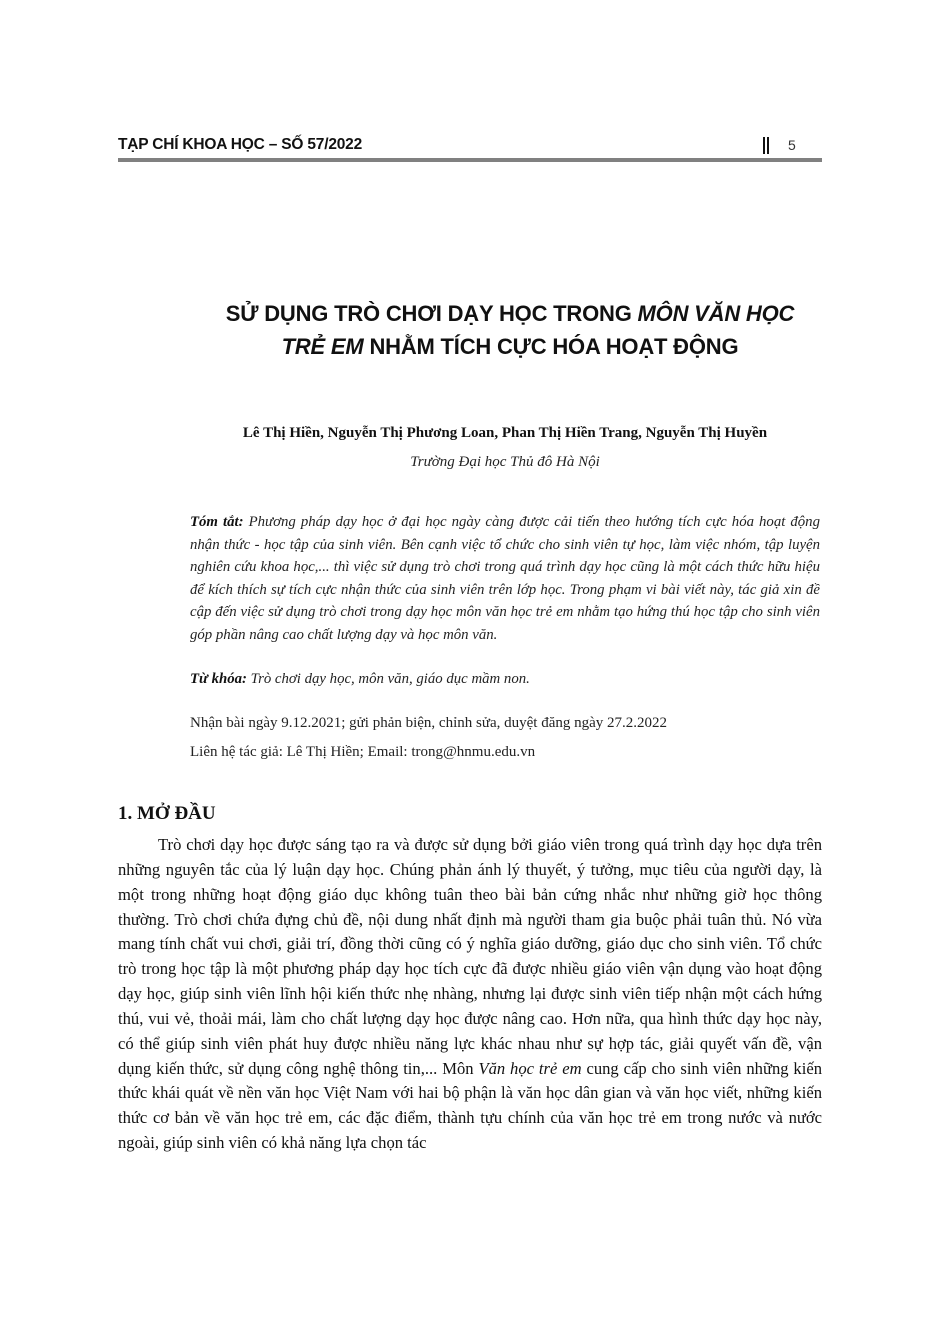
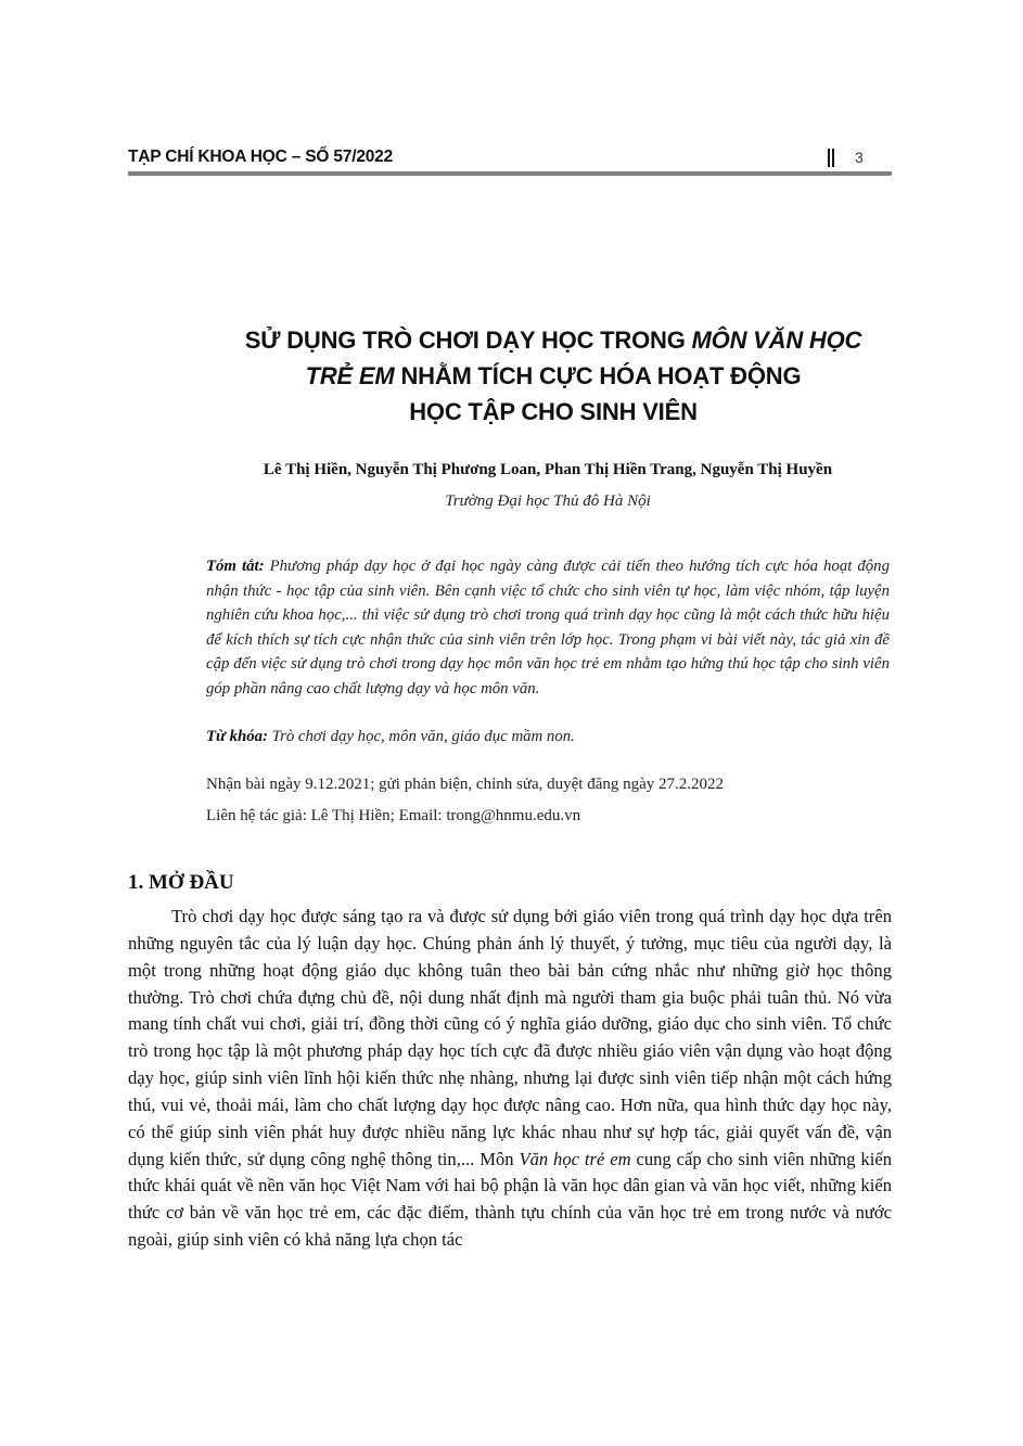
  TẠP CHÍ KHOA HỌC – SỐ 57/2022
- 5
+ 3
  SỬ DỤNG TRÒ CHƠI DẠY HỌC TRONG MÔN VĂN HỌC
  TRẺ EM NHẰM TÍCH CỰC HÓA HOẠT ĐỘNG
+ HỌC TẬP CHO SINH VIÊN
  Lê Thị Hiền, Nguyễn Thị Phương Loan, Phan Thị Hiền Trang, Nguyễn Thị Huyền
  Trường Đại học Thủ đô Hà Nội
  Tóm tắt: Phương pháp dạy học ở đại học ngày càng được cải tiến theo hướng tích cực hóa hoạt động nhận thức - học tập của sinh viên. Bên cạnh việc tổ chức cho sinh viên tự học, làm việc nhóm, tập luyện nghiên cứu khoa học,... thì việc sử dụng trò chơi trong quá trình dạy học cũng là một cách thức hữu hiệu để kích thích sự tích cực nhận thức của sinh viên trên lớp học. Trong phạm vi bài viết này, tác giả xin đề cập đến việc sử dụng trò chơi trong dạy học môn văn học trẻ em nhằm tạo hứng thú học tập cho sinh viên góp phần nâng cao chất lượng dạy và học môn văn.
  Từ khóa: Trò chơi dạy học, môn văn, giáo dục mầm non.
  Nhận bài ngày 9.12.2021; gửi phản biện, chỉnh sửa, duyệt đăng ngày 27.2.2022
  Liên hệ tác giả: Lê Thị Hiền; Email: trong@hnmu.edu.vn
  1. MỞ ĐẦU
  Trò chơi dạy học được sáng tạo ra và được sử dụng bởi giáo viên trong quá trình dạy học dựa trên những nguyên tắc của lý luận dạy học. Chúng phản ánh lý thuyết, ý tưởng, mục tiêu của người dạy, là một trong những hoạt động giáo dục không tuân theo bài bản cứng nhắc như những giờ học thông thường. Trò chơi chứa đựng chủ đề, nội dung nhất định mà người tham gia buộc phải tuân thủ. Nó vừa mang tính chất vui chơi, giải trí, đồng thời cũng có ý nghĩa giáo dưỡng, giáo dục cho sinh viên. Tổ chức trò trong học tập là một phương pháp dạy học tích cực đã được nhiều giáo viên vận dụng vào hoạt động dạy học, giúp sinh viên lĩnh hội kiến thức nhẹ nhàng, nhưng lại được sinh viên tiếp nhận một cách hứng thú, vui vẻ, thoải mái, làm cho chất lượng dạy học được nâng cao. Hơn nữa, qua hình thức dạy học này, có thể giúp sinh viên phát huy được nhiều năng lực khác nhau như sự hợp tác, giải quyết vấn đề, vận dụng kiến thức, sử dụng công nghệ thông tin,... Môn Văn học trẻ em cung cấp cho sinh viên những kiến thức khái quát về nền văn học Việt Nam với hai bộ phận là văn học dân gian và văn học viết, những kiến thức cơ bản về văn học trẻ em, các đặc điểm, thành tựu chính của văn học trẻ em trong nước và nước ngoài, giúp sinh viên có khả năng lựa chọn tác
